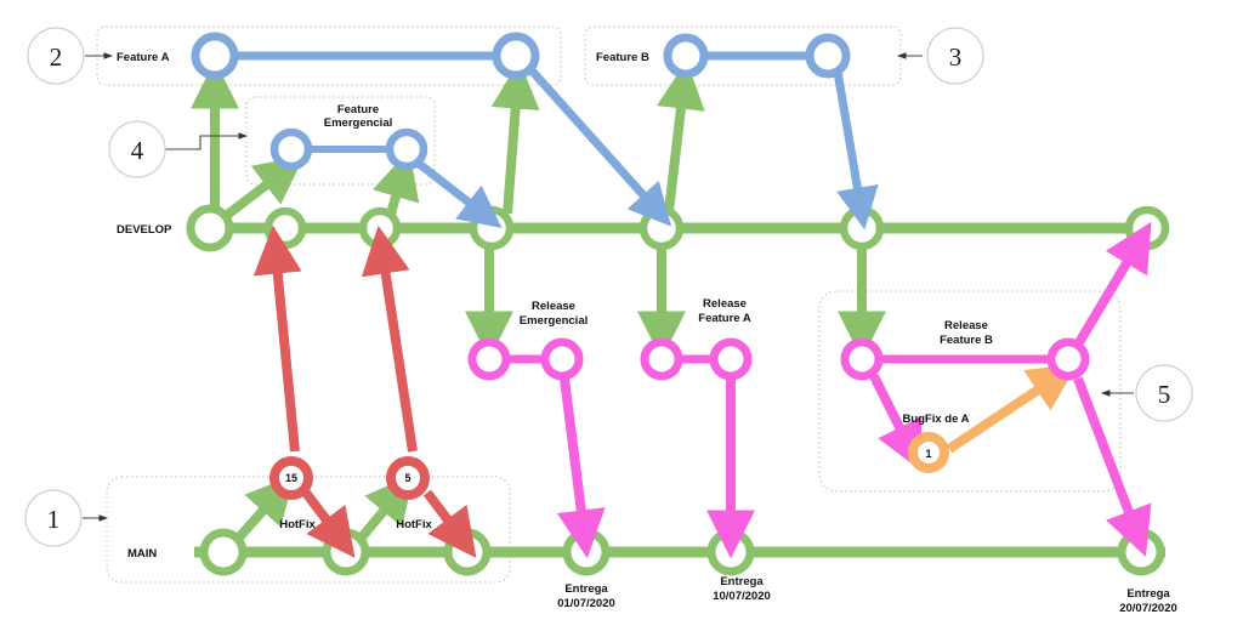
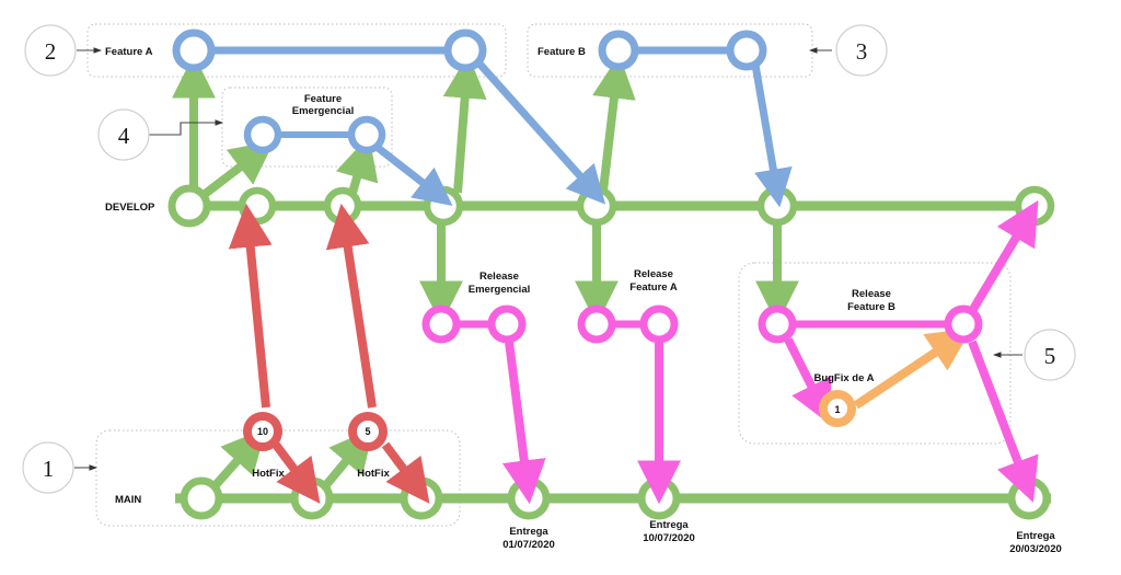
- 15
+ 10
  5
  1
  1
  2
  3
  4
  5
  Feature A
  Feature B
  Feature
  Emergencial
  DEVELOP
  MAIN
  Release
  Emergencial
  Release
  Feature A
  Release
  Feature B
  BugFix de A
  HotFix
  HotFix
  Entrega
  01/07/2020
  Entrega
  10/07/2020
  Entrega
- 20/07/2020
+ 20/03/2020
